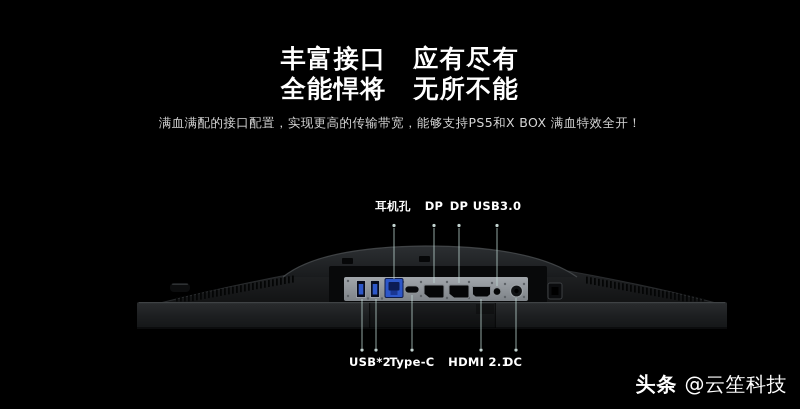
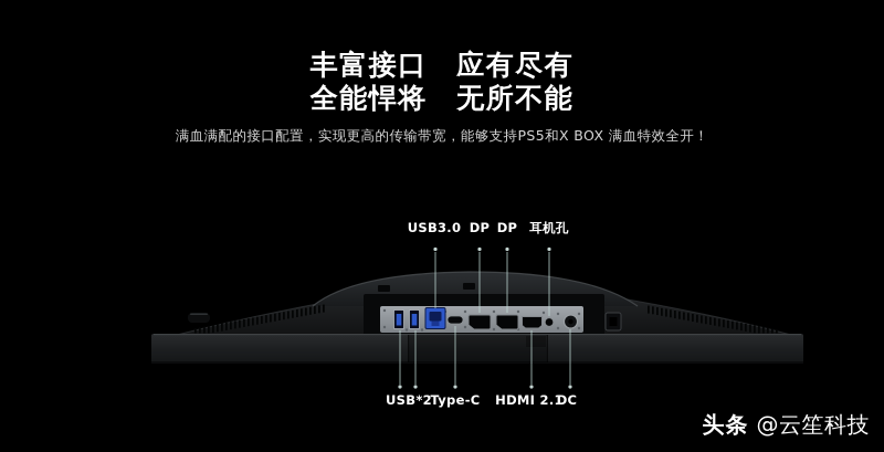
  丰富接口 应有尽有
  全能悍将 无所不能
  满血满配的接口配置，实现更高的传输带宽，能够支持PS5和X BOX 满血特效全开！
- 耳机孔
+ USB3.0
  DP
  DP
- USB3.0
+ 耳机孔
  USB*2
  Type-C
  HDMI 2.1
  DC
  头条
  @云笙科技
